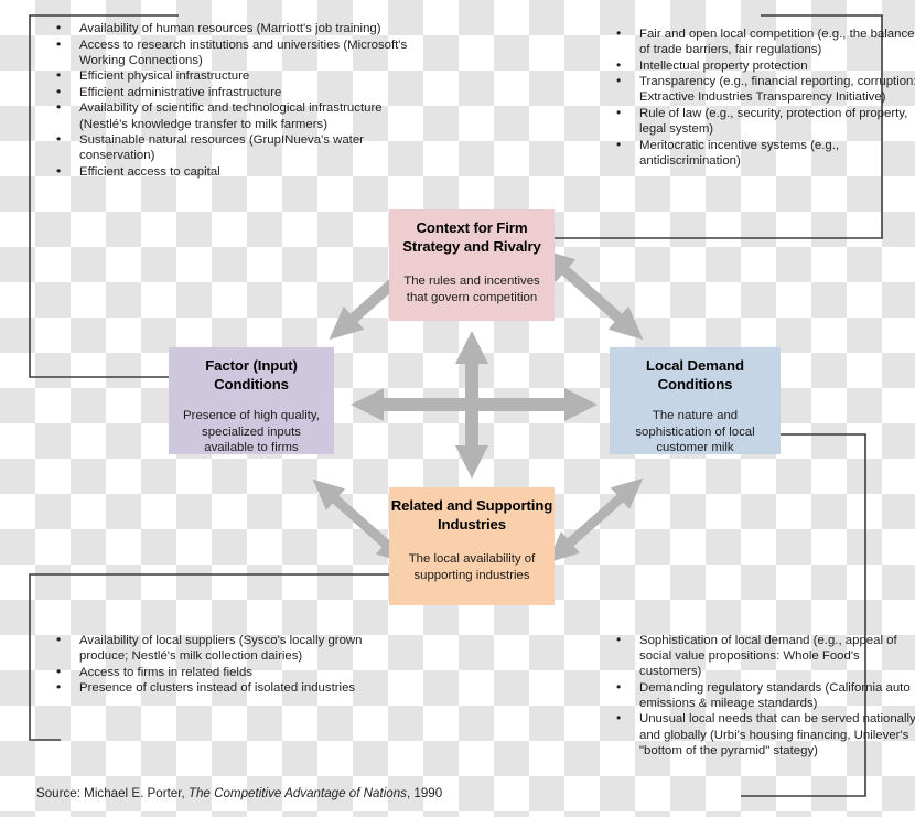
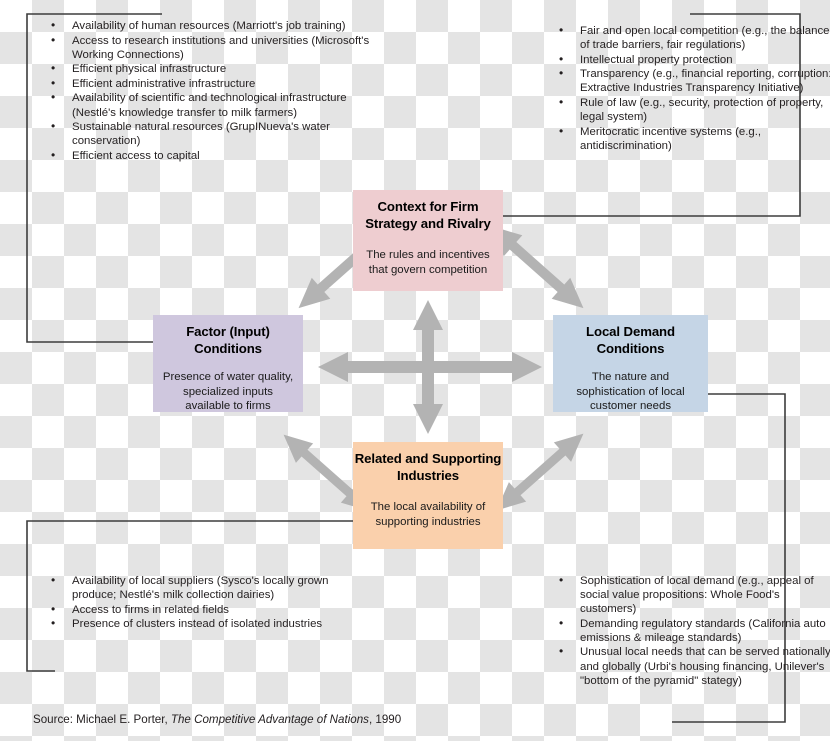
  Context for Firm Strategy and Rivalry
  The rules and incentives that govern competition
  Factor (Input) Conditions
- Presence of high quality, specialized inputs available to firms
+ Presence of water quality, specialized inputs available to firms
  Local Demand Conditions
- The nature and sophistication of local customer milk
+ The nature and sophistication of local customer needs
  Related and Supporting Industries
  The local availability of supporting industries
  Availability of human resources (Marriott's job training)
  Access to research institutions and universities (Microsoft's Working Connections)
  Efficient physical infrastructure
  Efficient administrative infrastructure
  Availability of scientific and technological infrastructure (Nestlé's knowledge transfer to milk farmers)
  Sustainable natural resources (GrupINueva's water conservation)
  Efficient access to capital
  Fair and open local competition (e.g., the balance of trade barriers, fair regulations)
  Intellectual property protection
  Transparency (e.g., financial reporting, corruption Extractive Industries Transparency Initiative)
  Rule of law (e.g., security, protection of property, legal system)
  Meritocratic incentive systems (e.g., antidiscrimination)
  Availability of local suppliers (Sysco's locally grown produce; Nestlé's milk collection dairies)
  Access to firms in related fields
  Presence of clusters instead of isolated industries
  Sophistication of local demand (e.g., appeal of social value propositions: Whole Food's customers)
  Demanding regulatory standards (California auto emissions & mileage standards)
  Unusual local needs that can be served nationally and globally (Urbi's housing financing, Unilever's "bottom of the pyramid" stategy)
  Source: Michael E. Porter, The Competitive Advantage of Nations, 1990
